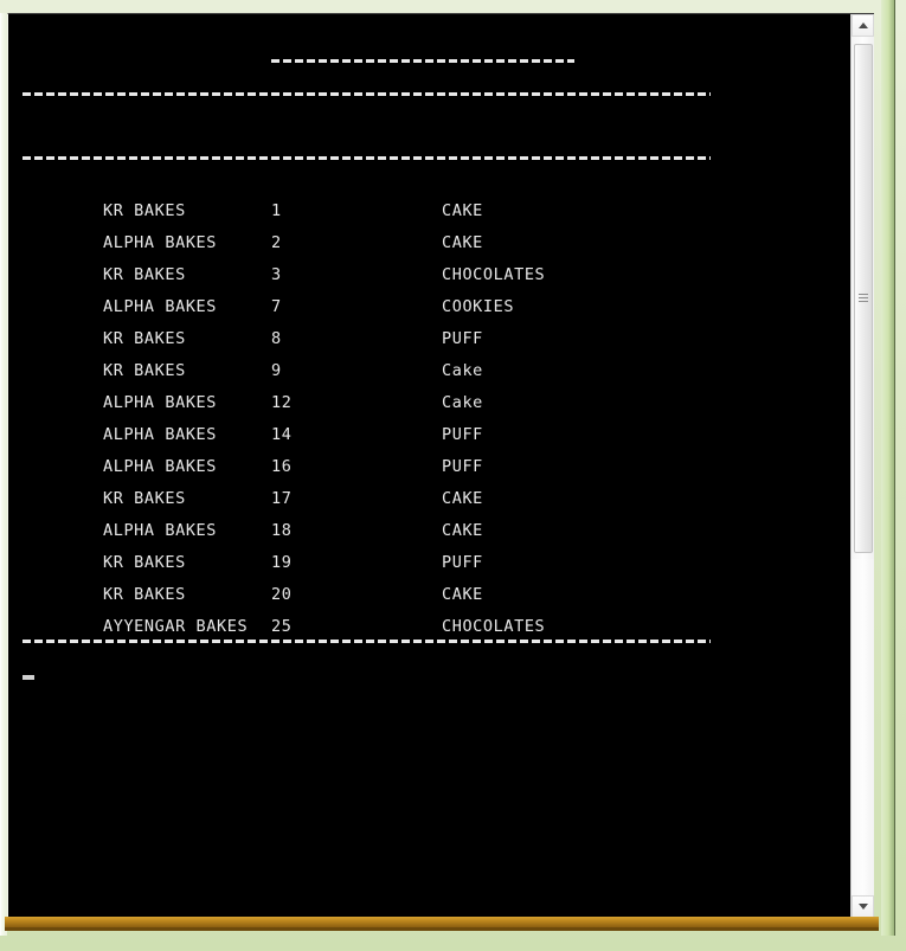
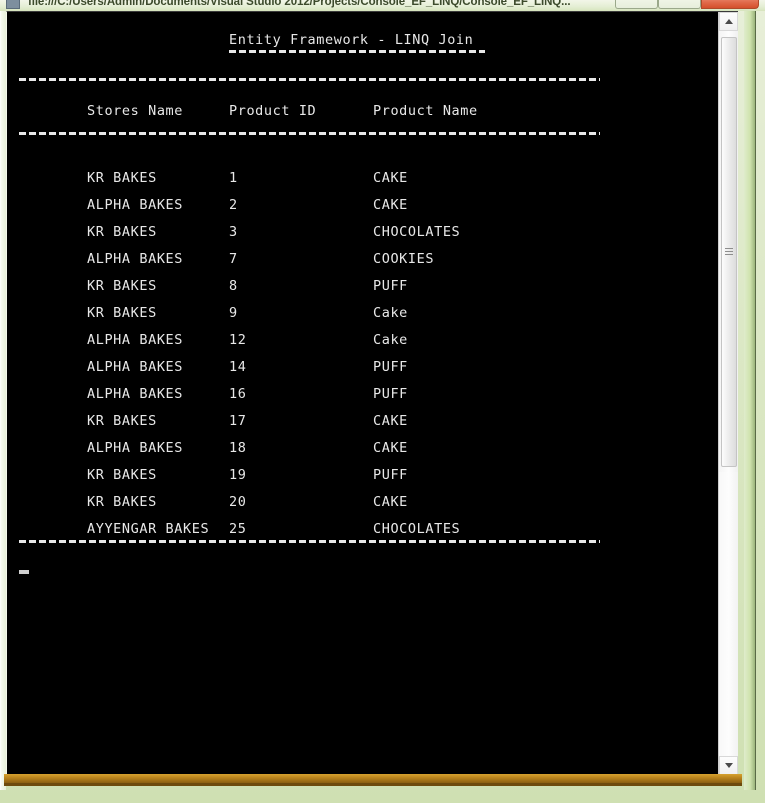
+ file:///C:/Users/Admin/Documents/Visual Studio 2012/Projects/Console_EF_LINQ/Console_EF_LINQ...
+ Entity Framework - LINQ Join
+ Stores Name
+ Product ID
+ Product Name
  KR BAKES
  1
  CAKE
  ALPHA BAKES
  2
  CAKE
  KR BAKES
  3
  CHOCOLATES
  ALPHA BAKES
  7
  COOKIES
  KR BAKES
  8
  PUFF
  KR BAKES
  9
  Cake
  ALPHA BAKES
  12
  Cake
  ALPHA BAKES
  14
  PUFF
  ALPHA BAKES
  16
  PUFF
  KR BAKES
  17
  CAKE
  ALPHA BAKES
  18
  CAKE
  KR BAKES
  19
  PUFF
  KR BAKES
  20
  CAKE
  AYYENGAR BAKES
  25
  CHOCOLATES
